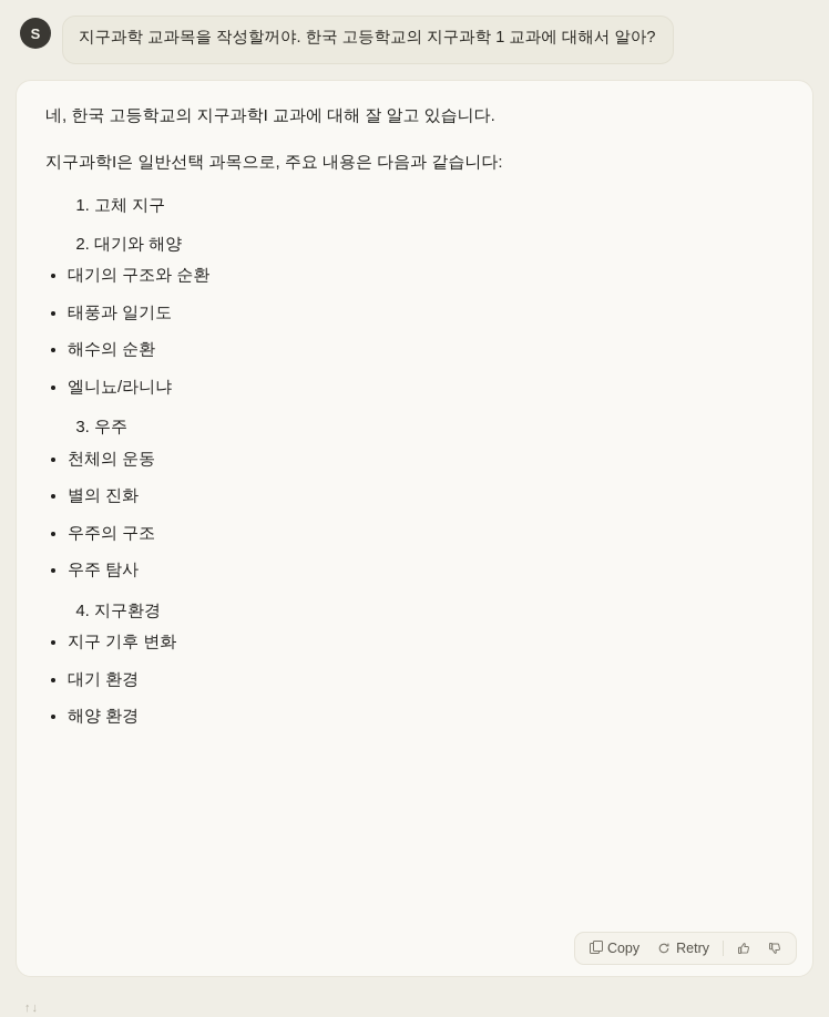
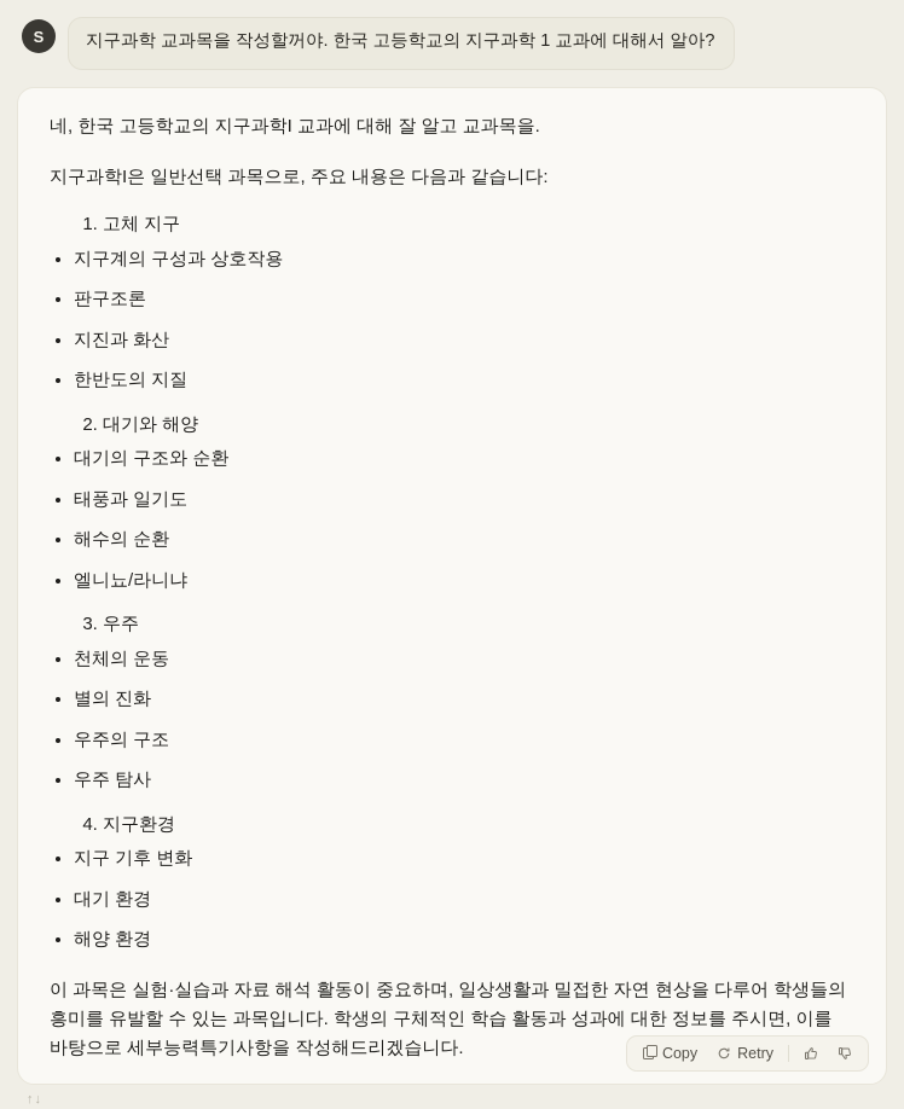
  S
  지구과학 교과목을 작성할꺼야. 한국 고등학교의 지구과학 1 교과에 대해서 알아?
- 네, 한국 고등학교의 지구과학I 교과에 대해 잘 알고 있습니다.
+ 네, 한국 고등학교의 지구과학I 교과에 대해 잘 알고 교과목을.
  지구과학I은 일반선택 과목으로, 주요 내용은 다음과 같습니다:
  고체 지구
+ 지구계의 구성과 상호작용
+ 판구조론
+ 지진과 화산
+ 한반도의 지질
  대기와 해양
  대기의 구조와 순환
  태풍과 일기도
  해수의 순환
  엘니뇨/라니냐
  우주
  천체의 운동
  별의 진화
  우주의 구조
  우주 탐사
  지구환경
  지구 기후 변화
  대기 환경
  해양 환경
+ 이 과목은 실험·실습과 자료 해석 활동이 중요하며, 일상생활과 밀접한 자연 현상을 다루어 학생들의 흥미를 유발할 수 있는 과목입니다. 학생의 구체적인 학습 활동과 성과에 대한 정보를 주시면, 이를 바탕으로 세부능력특기사항을 작성해드리겠습니다.
  Copy
  Retry
  ↑↓
